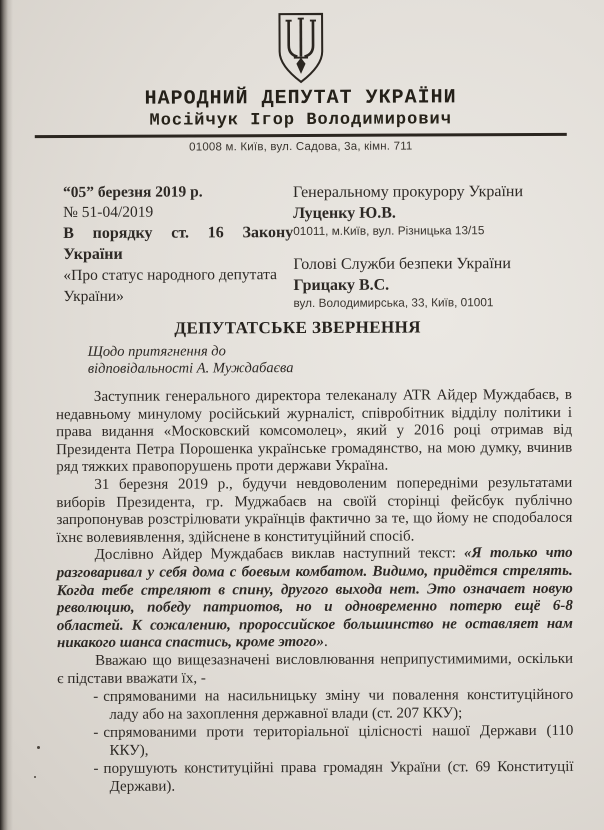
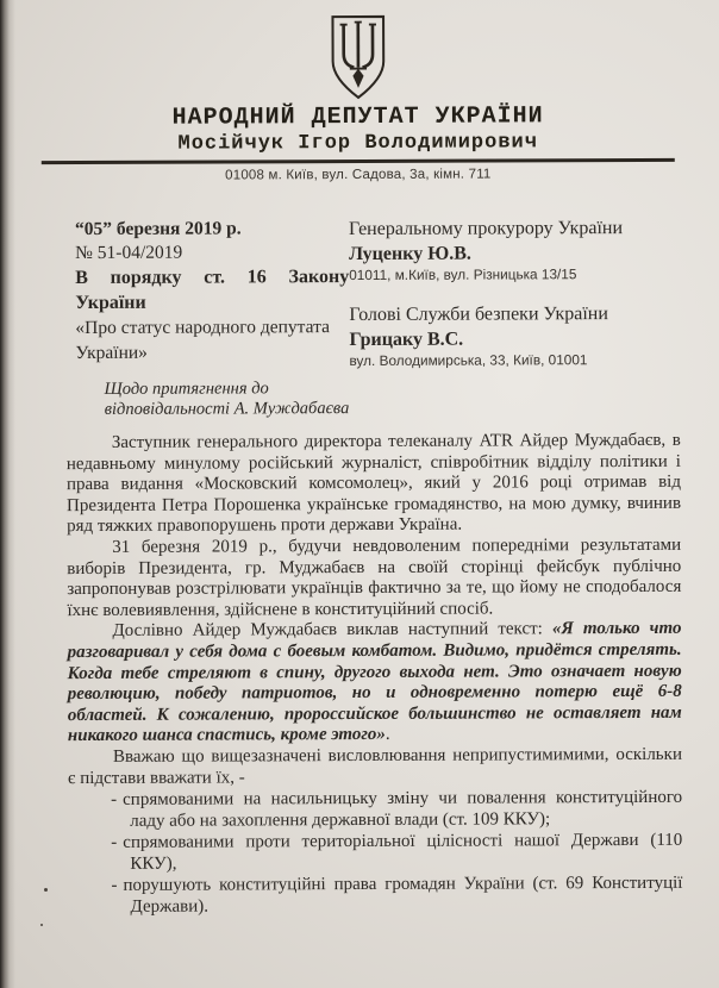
  НАРОДНИЙ ДЕПУТАТ УКРАЇНИ
  Мосійчук Ігор Володимирович
  01008 м. Київ, вул. Садова, 3а, кімн. 711
  “05” березня 2019 р.
  № 51-04/2019
  В порядку ст. 16 Закону України
  «Про статус народного депутата України»
  Генеральному прокурору України
  Луценку Ю.В.
  01011, м.Київ, вул. Різницька 13/15
  Голові Служби безпеки України
  Грицаку В.С.
  вул. Володимирська, 33, Київ, 01001
- ДЕПУТАТСЬКЕ ЗВЕРНЕННЯ
  Щодо притягнення до
  відповідальності А. Муждабаєва
  Заступник генерального директора телеканалу ATR Айдер Муждабаєв, в недавньому минулому російський журналіст, співробітник відділу політики і права видання «Московский комсомолец», який у 2016 році отримав від Президента Петра Порошенка українське громадянство, на мою думку, вчинив ряд тяжких правопорушень проти держави Україна.
  31 березня 2019 р., будучи невдоволеним попередніми результатами виборів Президента, гр. Муджабаєв на своїй сторінці фейсбук публічно запропонував розстрілювати українців фактично за те, що йому не сподобалося їхнє волевиявлення, здійснене в конституційний спосіб.
  Дослівно Айдер Муждабаєв виклав наступний текст: «Я только что разговаривал у себя дома с боевым комбатом. Видимо, придётся стрелять. Когда тебе стреляют в спину, другого выхода нет. Это означает новую революцию, победу патриотов, но и одновременно потерю ещё 6-8 областей. К сожалению, пророссийское большинство не оставляет нам никакого шанса спастись, кроме этого».
  Вважаю що вищезазначені висловлювання неприпустимимими, оскільки є підстави вважати їх, -
- - спрямованими на насильницьку зміну чи повалення конституційного ладу або на захоплення державної влади (ст. 207 ККУ);
+ - спрямованими на насильницьку зміну чи повалення конституційного ладу або на захоплення державної влади (ст. 109 ККУ);
  - спрямованими проти територіальної цілісності нашої Держави (110 ККУ),
  - порушують конституційні права громадян України (ст. 69 Конституції Держави).
